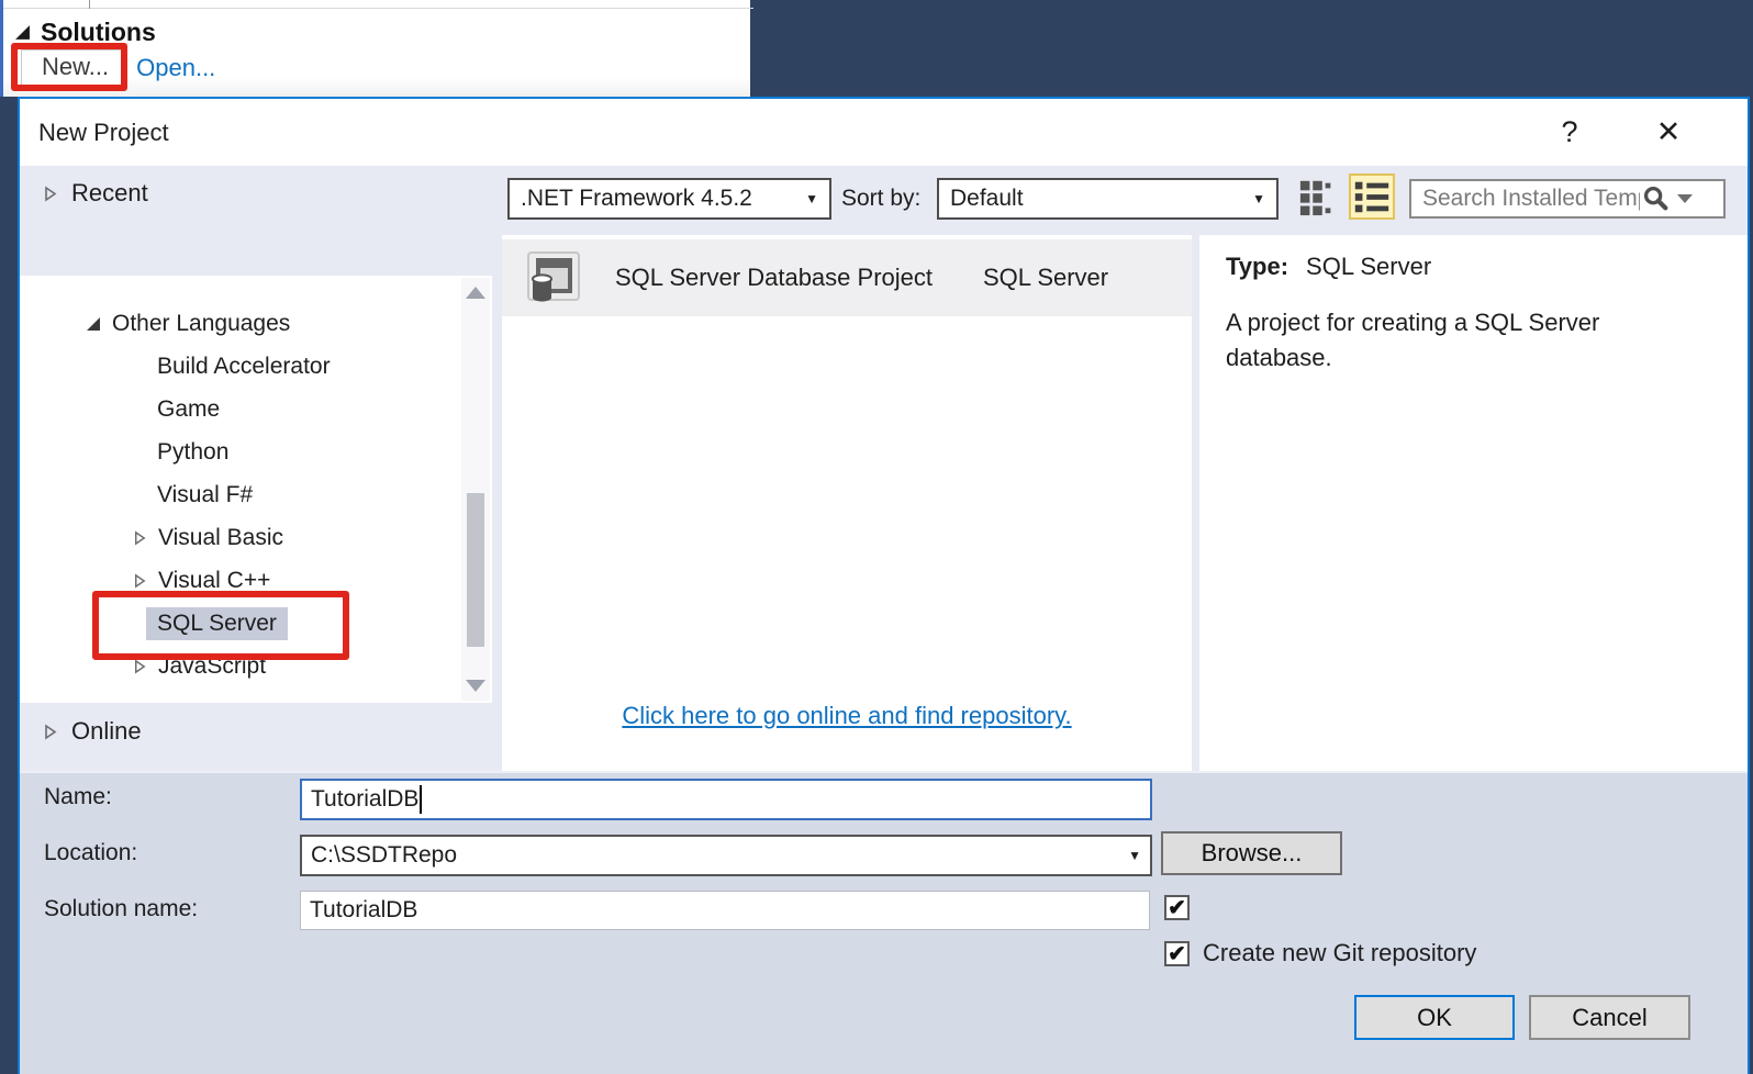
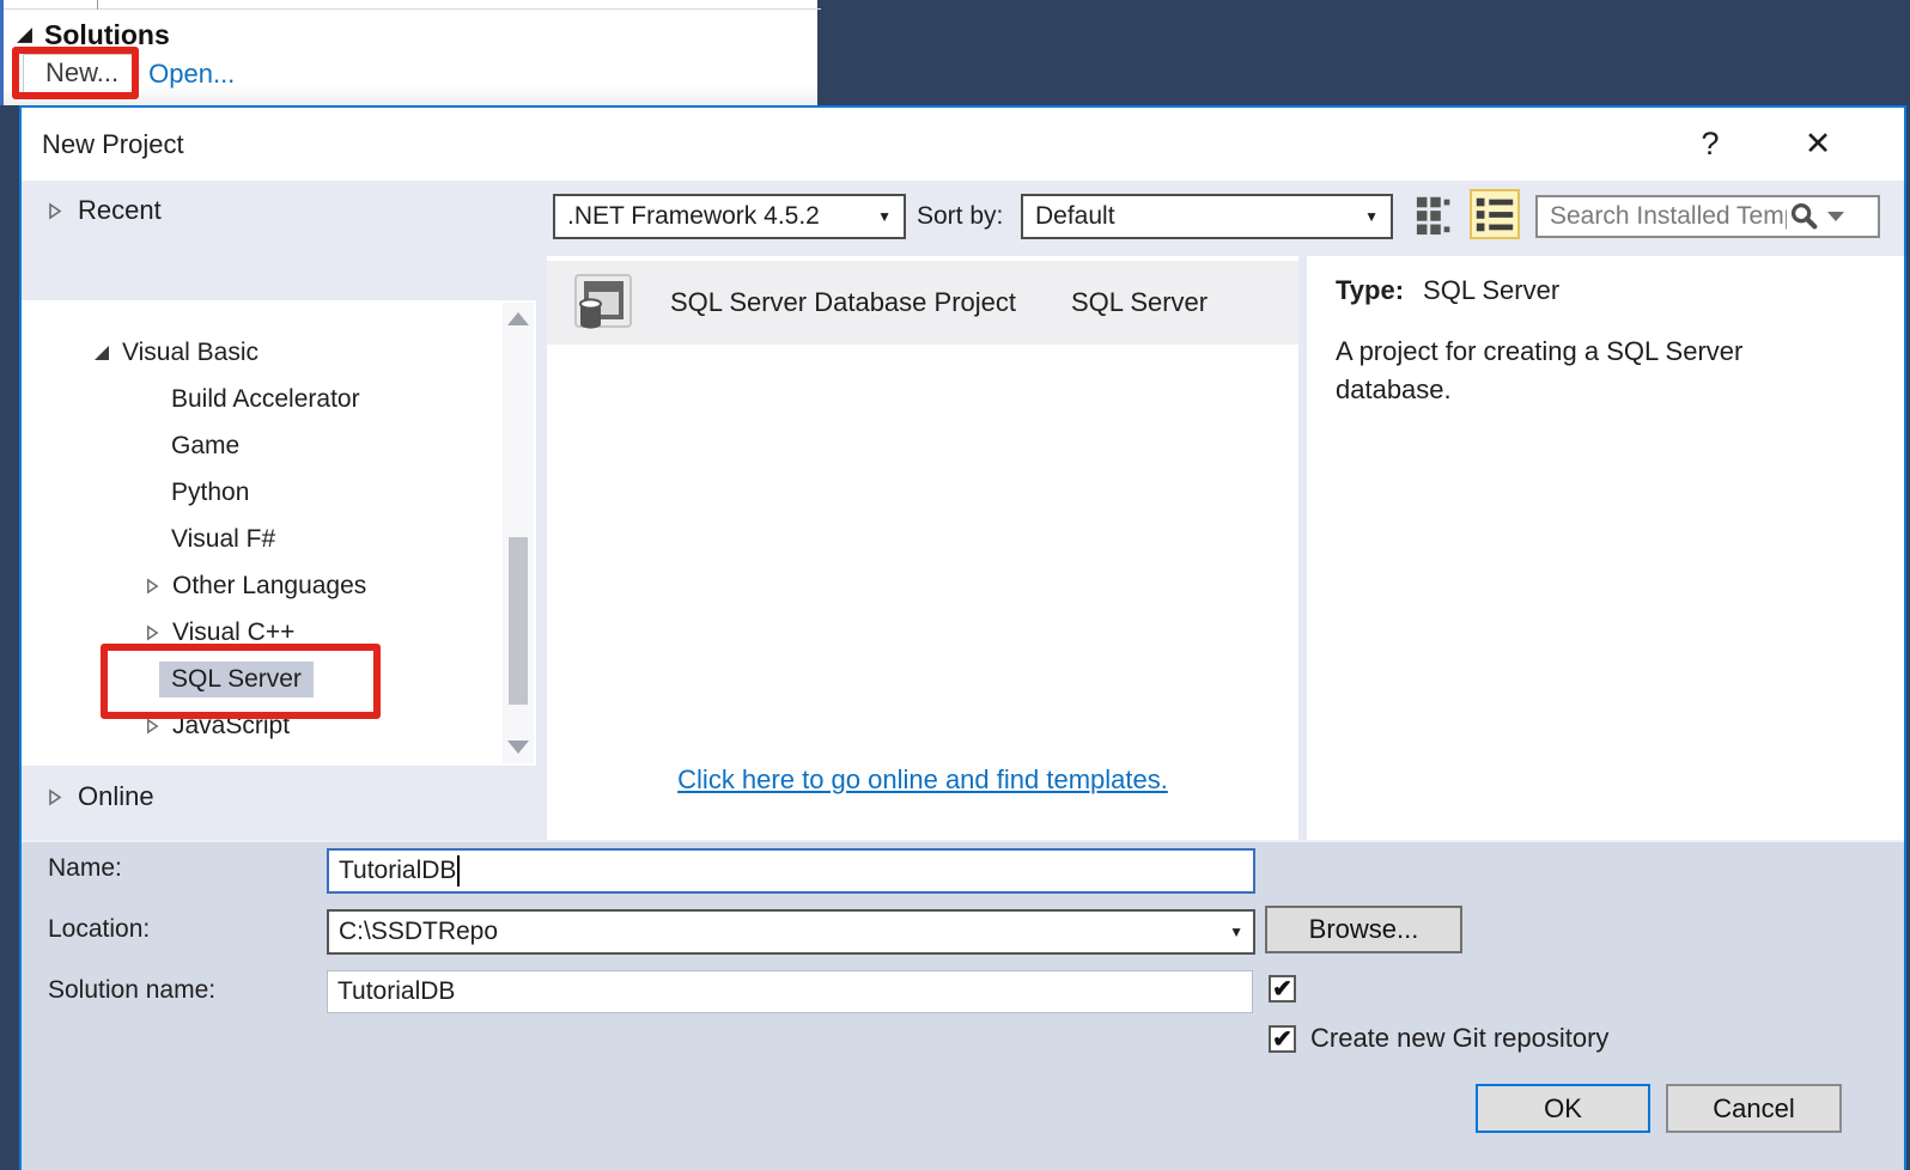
  Solutions
  New...
  Open...
  New Project
  ?
  ✕
  Recent
- Other Languages
+ Visual Basic
  Build Accelerator
  Game
  Python
  Visual F#
- Visual Basic
+ Other Languages
  Visual C++
  SQL Server
  JavaScript
  Online
  .NET Framework 4.5.2
  ▼
  Sort by:
  Default
  ▼
  Search Installed Tem
  SQL Server Database Project
  SQL Server
- Click here to go online and find repository.
+ Click here to go online and find templates.
  Type:
  SQL Server
  A project for creating a SQL Server database.
  Name:
  TutorialDB
  Location:
  C:\SSDTRepo
  ▼
  Browse...
  Solution name:
  TutorialDB
  ✔
  ✔
  Create new Git repository
  OK
  Cancel
